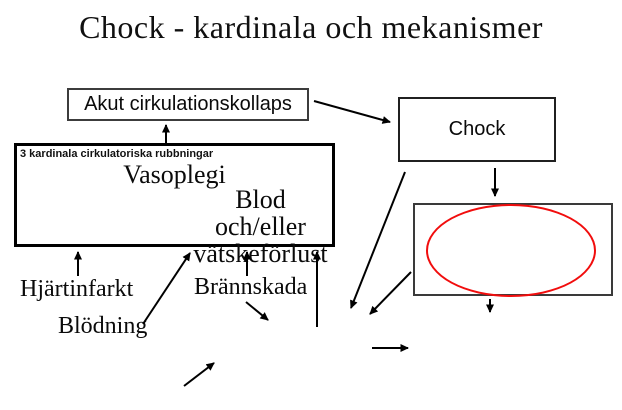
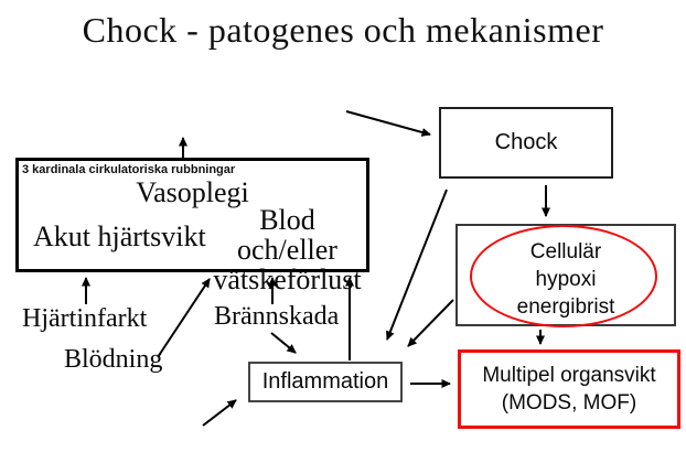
- Chock - kardinala och mekanismer
+ Chock - patogenes och mekanismer
- Akut cirkulationskollaps
  Chock
  3 kardinala cirkulatoriska rubbningar
  Vasoplegi
+ Akut hjärtsvikt
  Blod och/eller
  vätskeförlust
+ Cellulär
+ hypoxi
+ energibrist
+ Inflammation
+ Multipel organsvikt
+ (MODS, MOF)
  Hjärtinfarkt
  Blödning
  Brännskada
